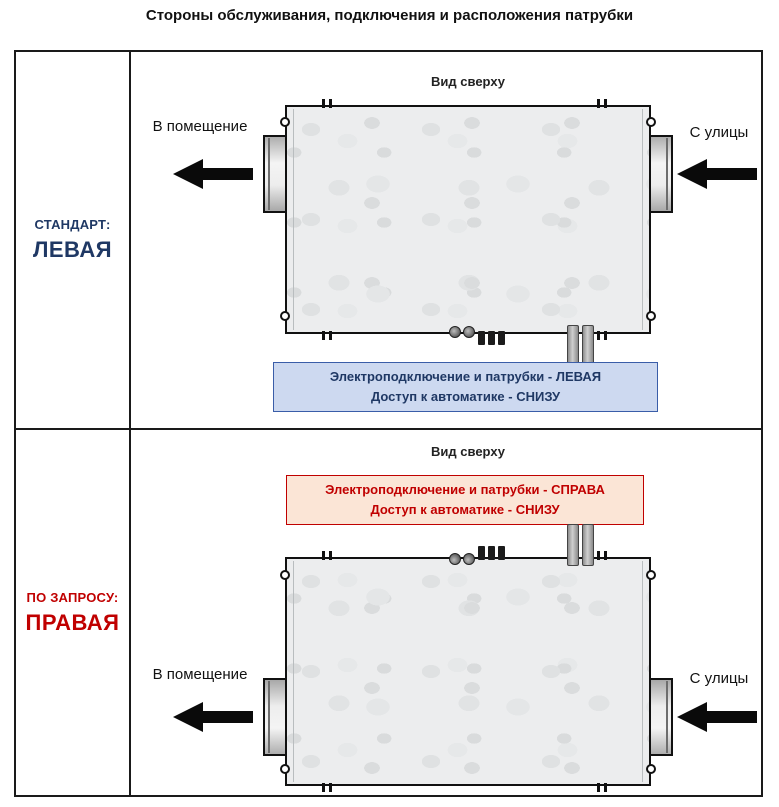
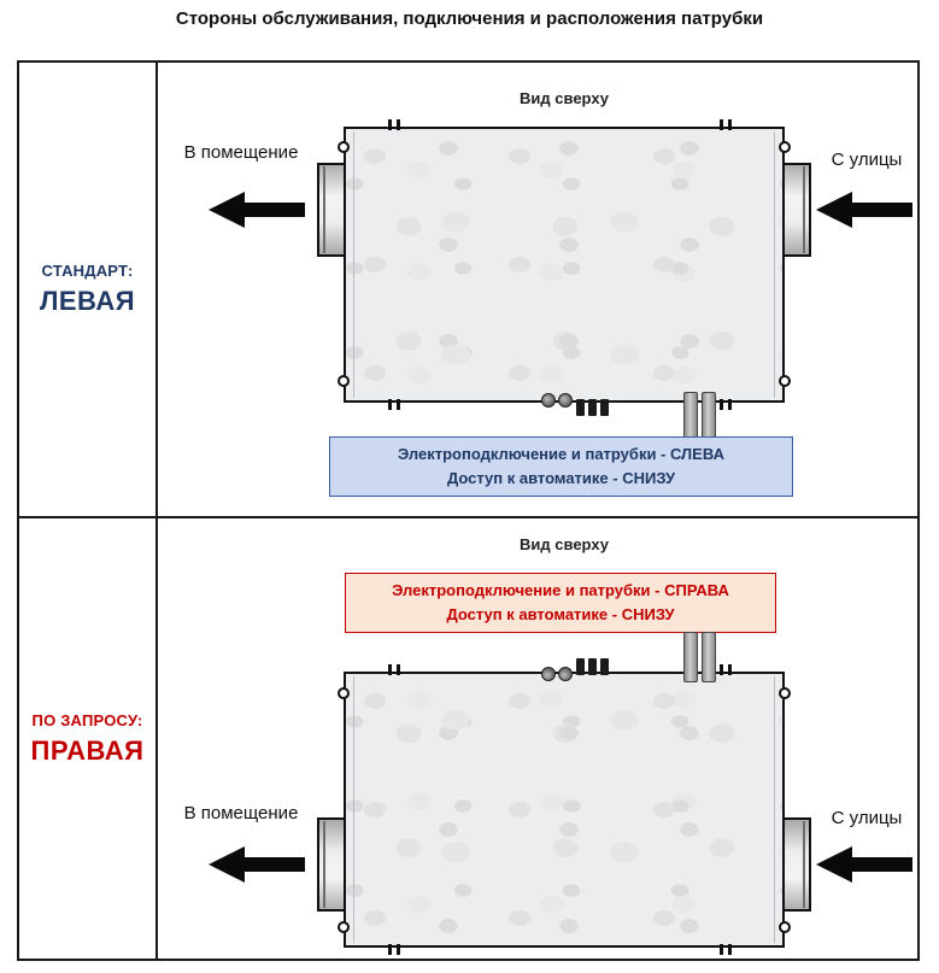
  Стороны обслуживания, подключения и расположения патрубки
  СТАНДАРТ:
  ЛЕВАЯ
  Вид сверху
  В помещение
  С улицы
- Электроподключение и патрубки - ЛЕВАЯ
+ Электроподключение и патрубки - СЛЕВА
  Доступ к автоматике - СНИЗУ
  ПО ЗАПРОСУ:
  ПРАВАЯ
  Вид сверху
  Электроподключение и патрубки - СПРАВА
  Доступ к автоматике - СНИЗУ
  В помещение
  С улицы
